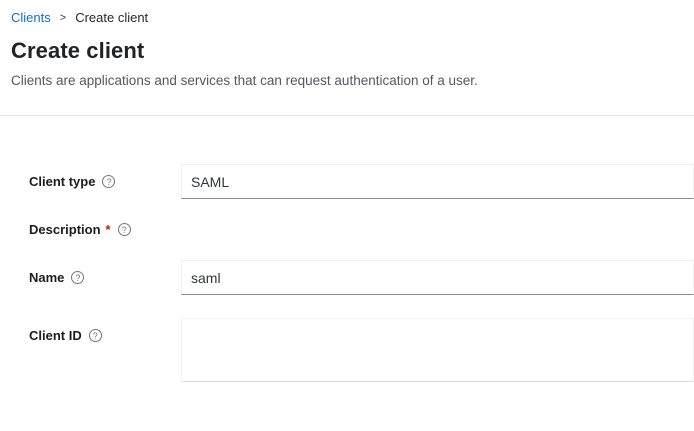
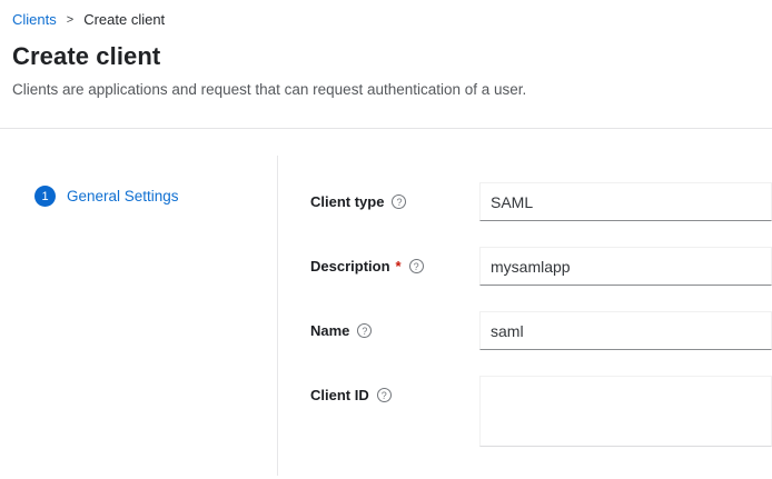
  Clients
  >
  Create client
  Create client
- Clients are applications and services that can request authentication of a user.
+ Clients are applications and request that can request authentication of a user.
+ 1
+ General Settings
  Client type
  ?
  SAML
  Description
  *
  ?
+ mysamlapp
  Name
  ?
  saml
  Client ID
  ?
